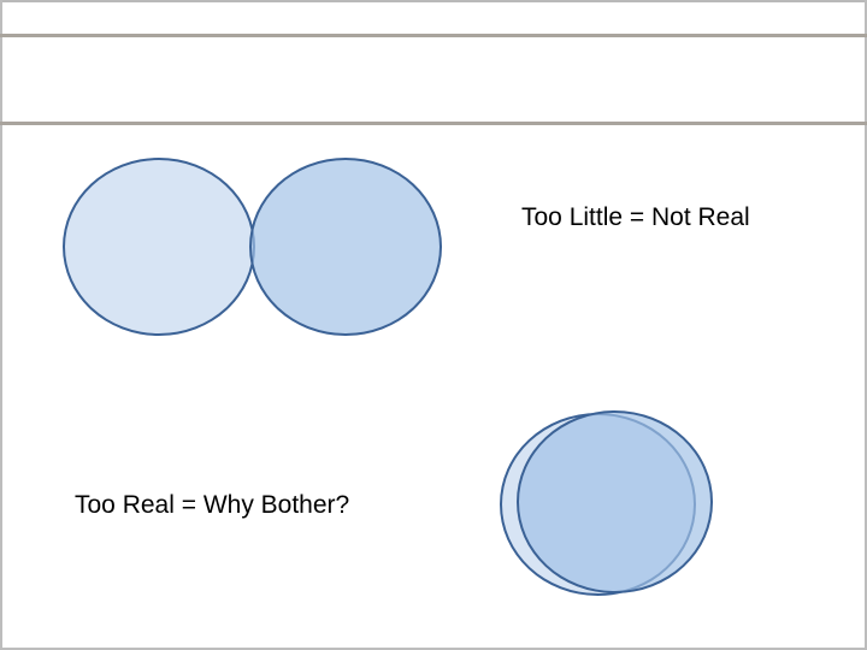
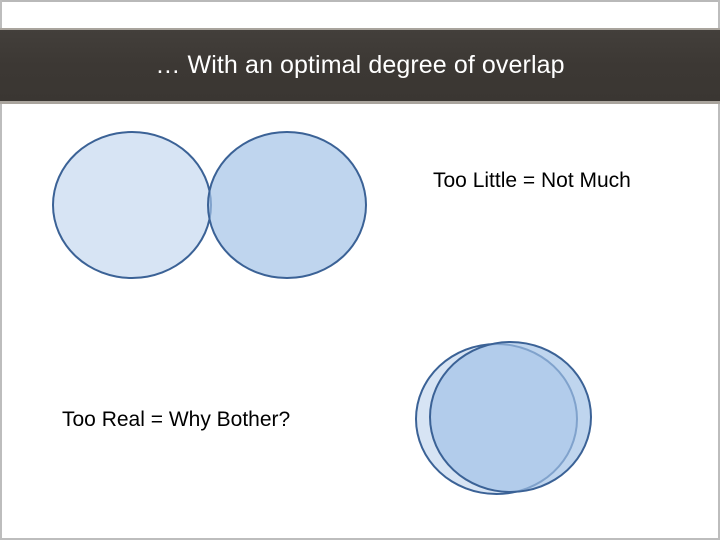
+ … With an optimal degree of overlap
- Too Little = Not Real
+ Too Little = Not Much
  Too Real = Why Bother?
